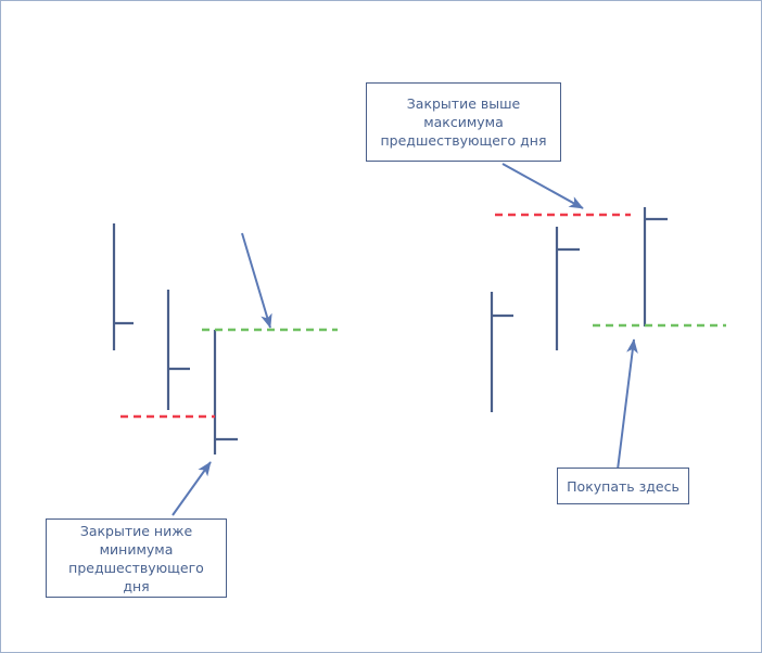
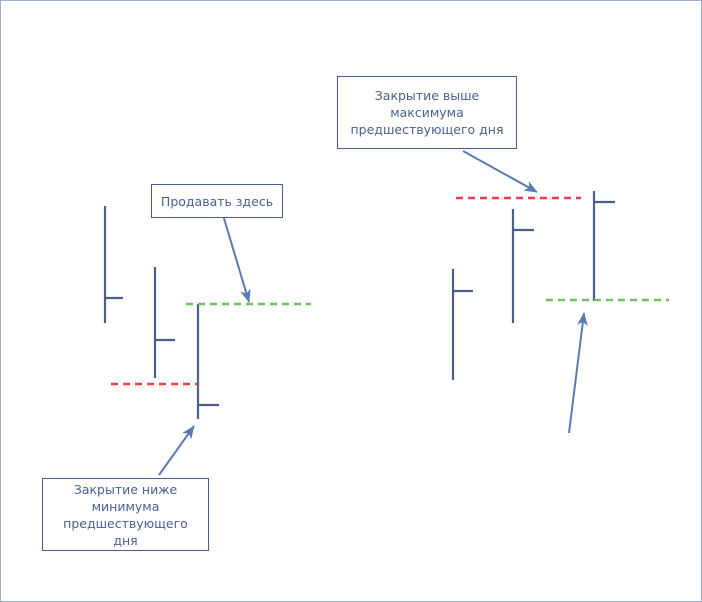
+ Продавать здесь
  Закрытие выше
  максимума
  предшествующего дня
  Закрытие ниже
  минимума
  предшествующего дня
- Покупать здесь
